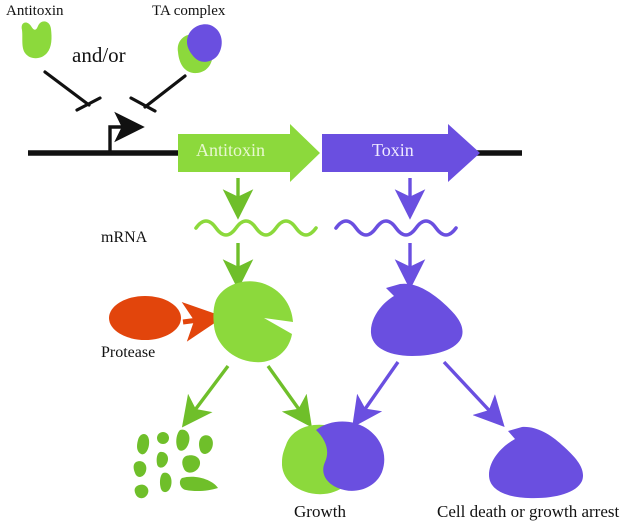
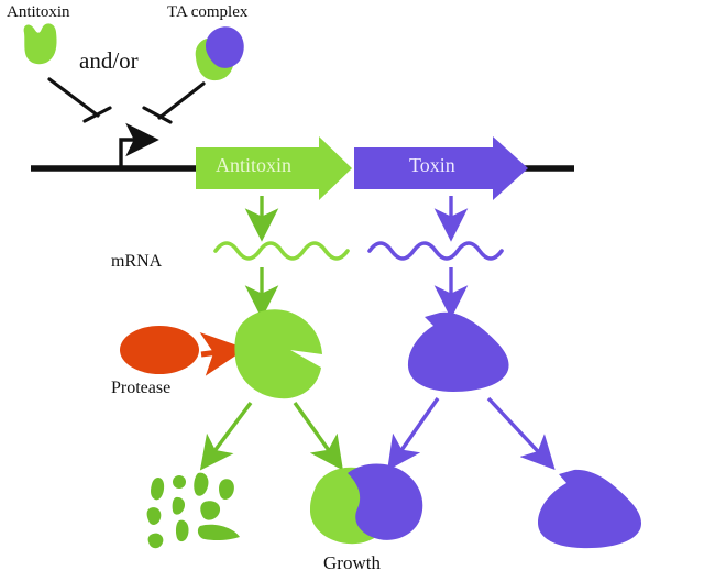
  Antitoxin
  TA complex
  and/or
  mRNA
  Protease
  Growth
- Cell death or growth arrest
  Antitoxin
  Toxin
